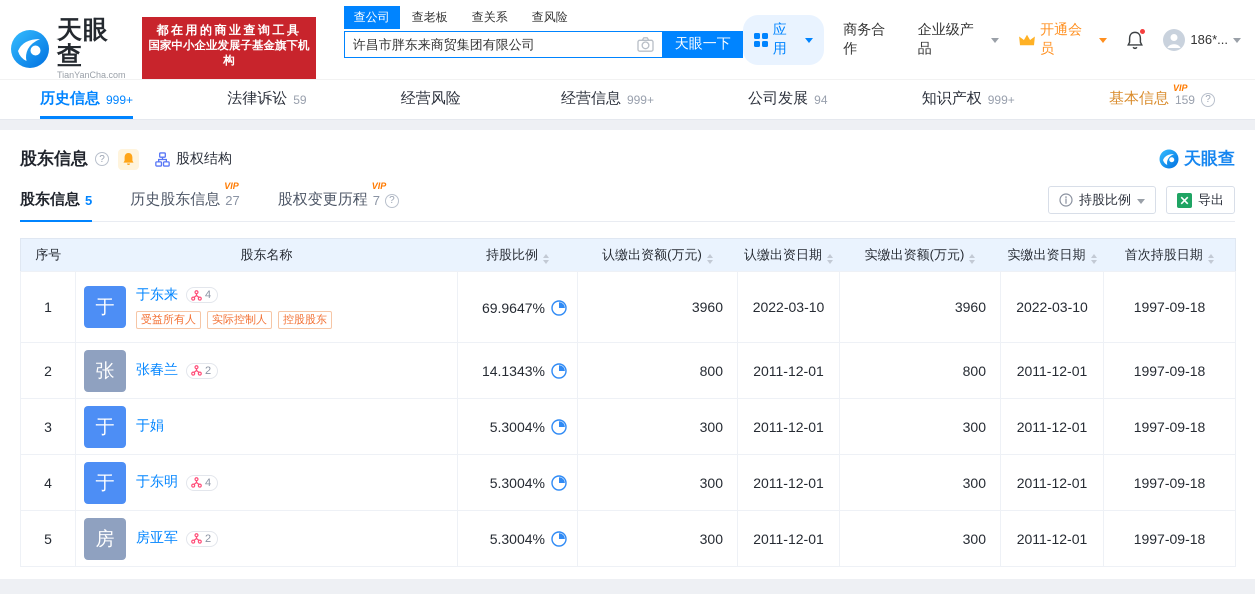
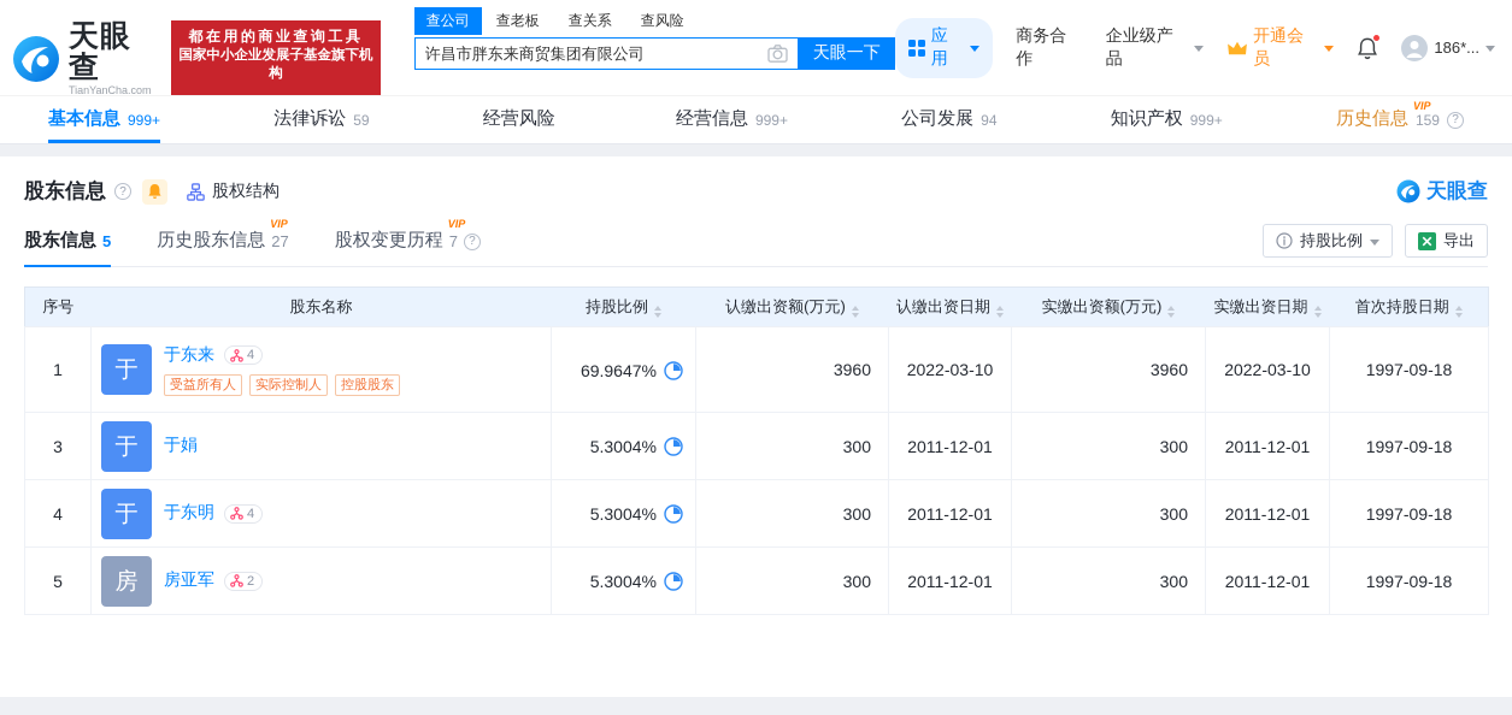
  天眼查
  TianYanCha.com
  都在用的商业查询工具
  国家中小企业发展子基金旗下机构
  查公司
  查老板
  查关系
  查风险
  许昌市胖东来商贸集团有限公司
  天眼一下
  应用
  商务合作
  企业级产品
  开通会员
  186*...
- 历史信息
+ 基本信息
  999+
  法律诉讼
  59
  经营风险
  经营信息
  999+
  公司发展
  94
  知识产权
  999+
- 基本信息
+ 历史信息
  VIP
  159
  股东信息
  股权结构
  天眼查
  股东信息
  5
  历史股东信息
  VIP
  27
  股权变更历程
  VIP
  7
  持股比例
  导出
  序号	股东名称	持股比例	认缴出资额(万元)	认缴出资日期	实缴出资额(万元)	实缴出资日期	首次持股日期
  1	于 于东来 4 受益所有人 实际控制人 控股股东	69.9647%	3960	2022-03-10	3960	2022-03-10	1997-09-18
- 2	张 张春兰 2	14.1343%	800	2011-12-01	800	2011-12-01	1997-09-18
  3	于 于娟	5.3004%	300	2011-12-01	300	2011-12-01	1997-09-18
  4	于 于东明 4	5.3004%	300	2011-12-01	300	2011-12-01	1997-09-18
  5	房 房亚军 2	5.3004%	300	2011-12-01	300	2011-12-01	1997-09-18
